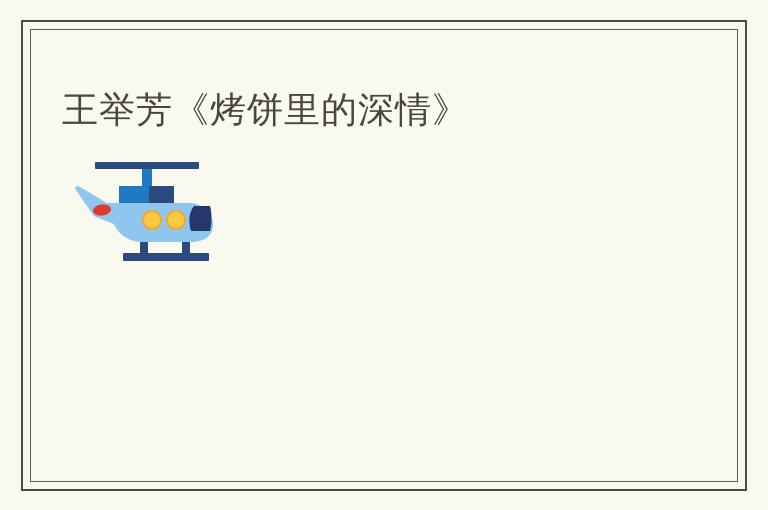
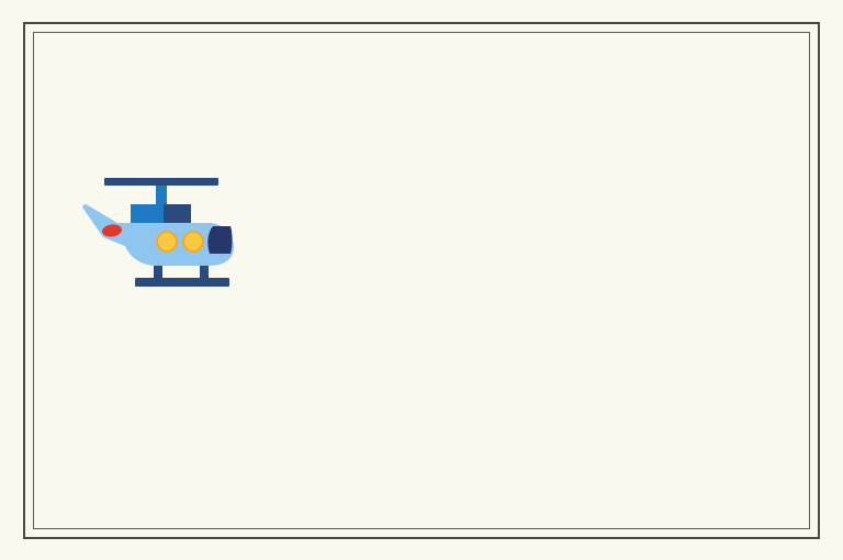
- 王举芳《烤饼里的深情》
